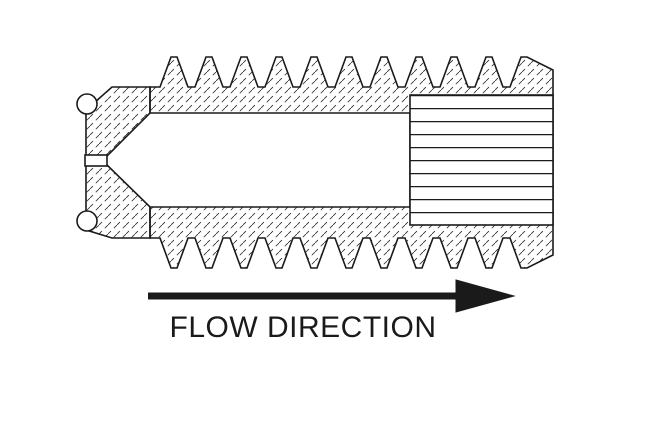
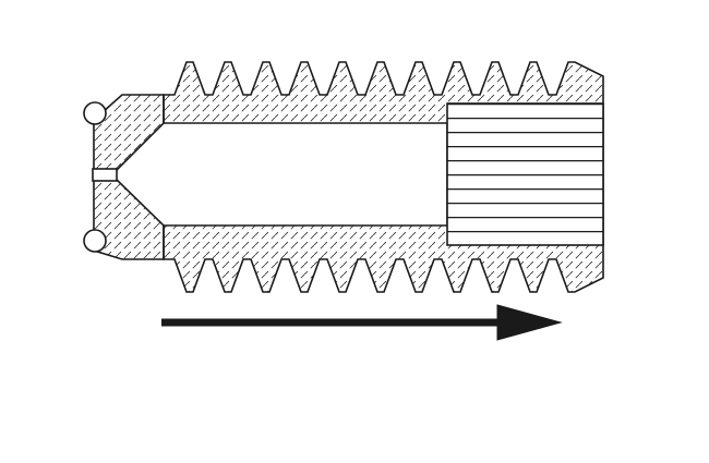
- FLOW DIRECTION
